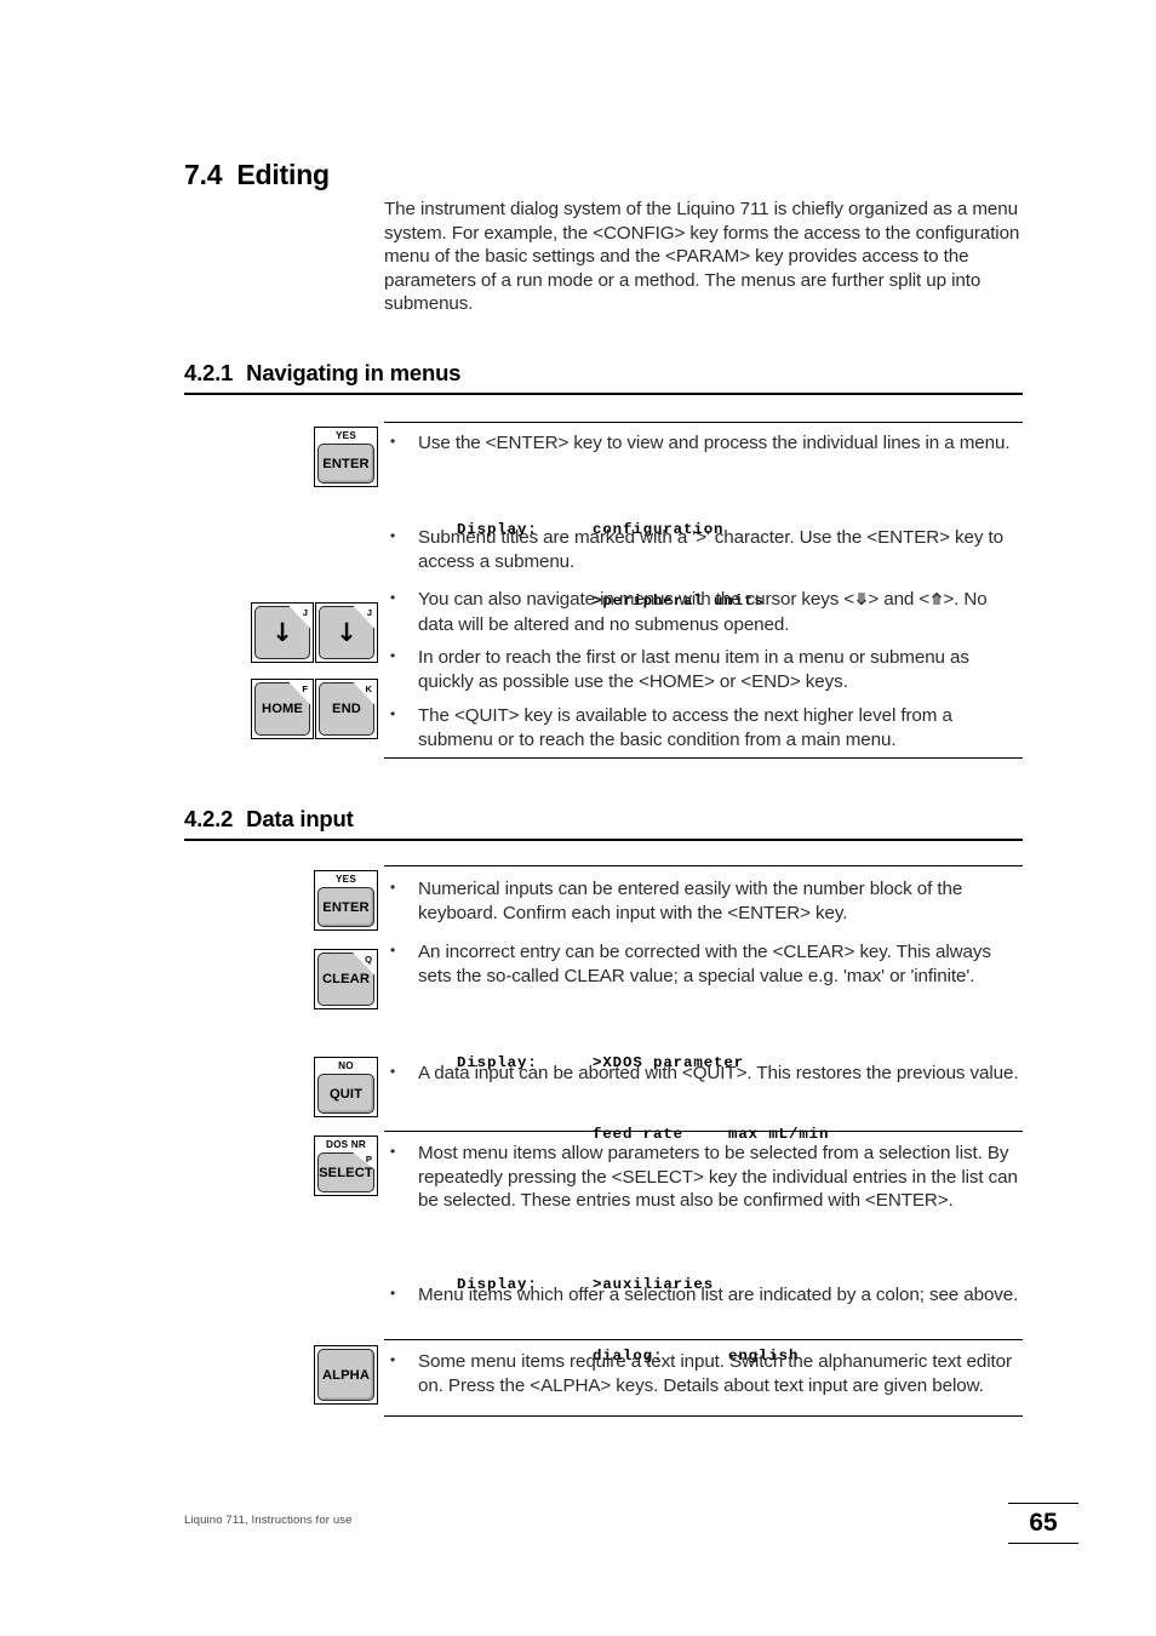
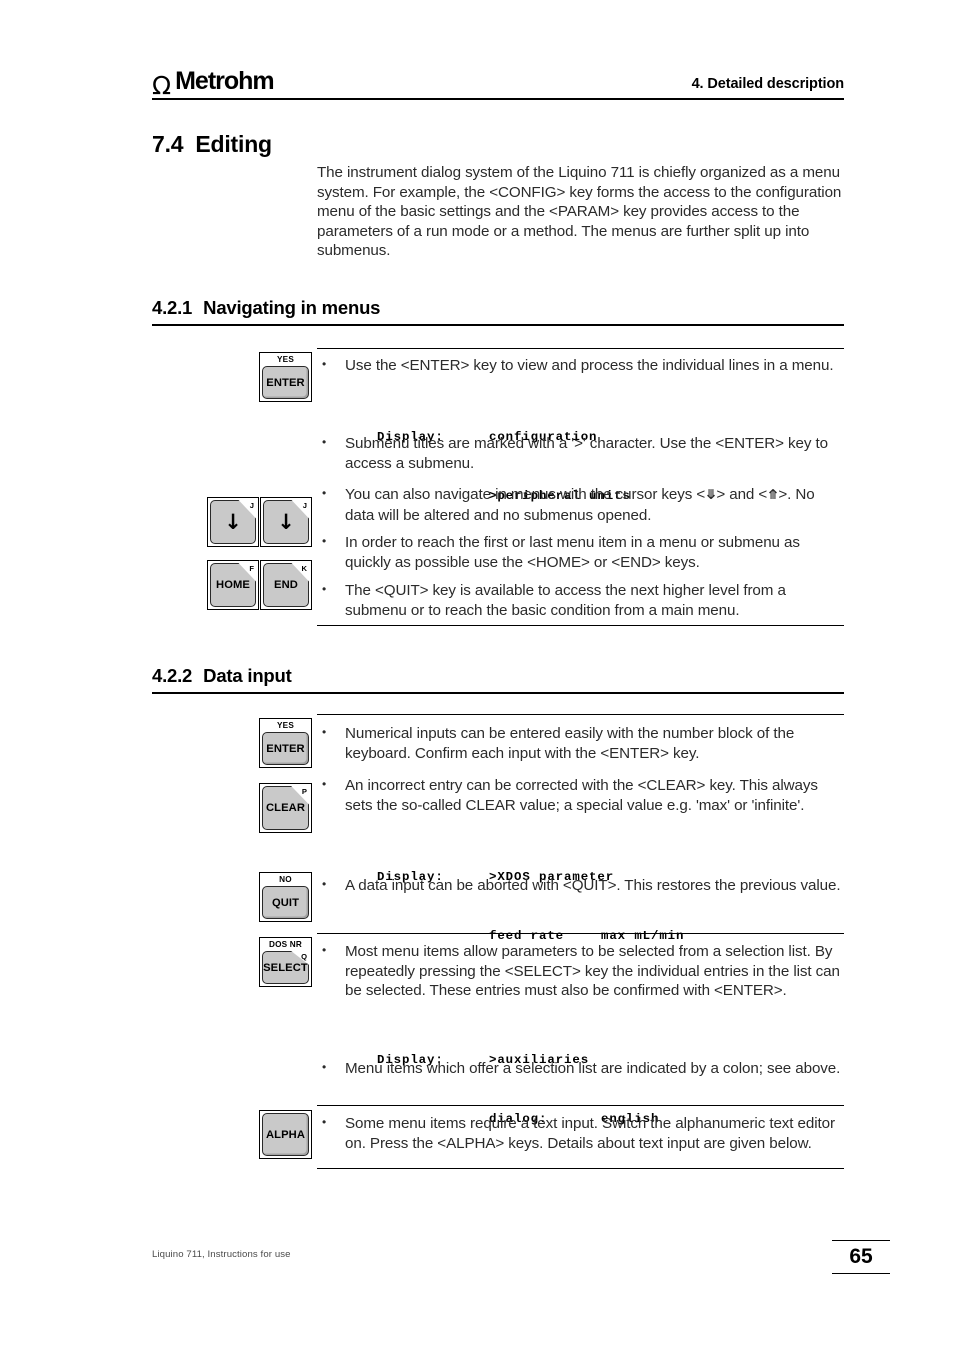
+ Ω
+ Metrohm
+ 4. Detailed description
  7.4 Editing
  The instrument dialog system of the Liquino 711 is chiefly organized as a menu system. For example, the <CONFIG> key forms the access to the configuration menu of the basic settings and the <PARAM> key provides access to the parameters of a run mode or a method. The menus are further split up into submenus.
  4.2.1 Navigating in menus
  YES
  ENTER
  Use the <ENTER> key to view and process the individual lines in a menu.
  Display: configuration
  >peripheral units
  Submenu titles are marked with a '>' character. Use the <ENTER> key to access a submenu.
  J
  ↓
  J
  ↓
  F
  HOME
  K
  END
  You can also navigate in menus with the cursor keys <⤋> and <⤊>. No data will be altered and no submenus opened.
  In order to reach the first or last menu item in a menu or submenu as quickly as possible use the <HOME> or <END> keys.
  The <QUIT> key is available to access the next higher level from a submenu or to reach the basic condition from a main menu.
  4.2.2 Data input
  YES
  ENTER
  Numerical inputs can be entered easily with the number block of the keyboard. Confirm each input with the <ENTER> key.
- Q
+ P
  CLEAR
  An incorrect entry can be corrected with the <CLEAR> key. This always sets the so-called CLEAR value; a special value e.g. 'max' or 'infinite'.
  Display: >XDOS parameter
  feed rate max mL/min
  NO
  QUIT
  A data input can be aborted with <QUIT>. This restores the previous value.
  DOS NR
- P
+ Q
  SELECT
  Most menu items allow parameters to be selected from a selection list. By repeatedly pressing the <SELECT> key the individual entries in the list can be selected. These entries must also be confirmed with <ENTER>.
  Display: >auxiliaries
  dialog: english
  Menu items which offer a selection list are indicated by a colon; see above.
  ALPHA
  Some menu items require a text input. Switch the alphanumeric text editor on. Press the <ALPHA> keys. Details about text input are given below.
  Liquino 711, Instructions for use
  65
